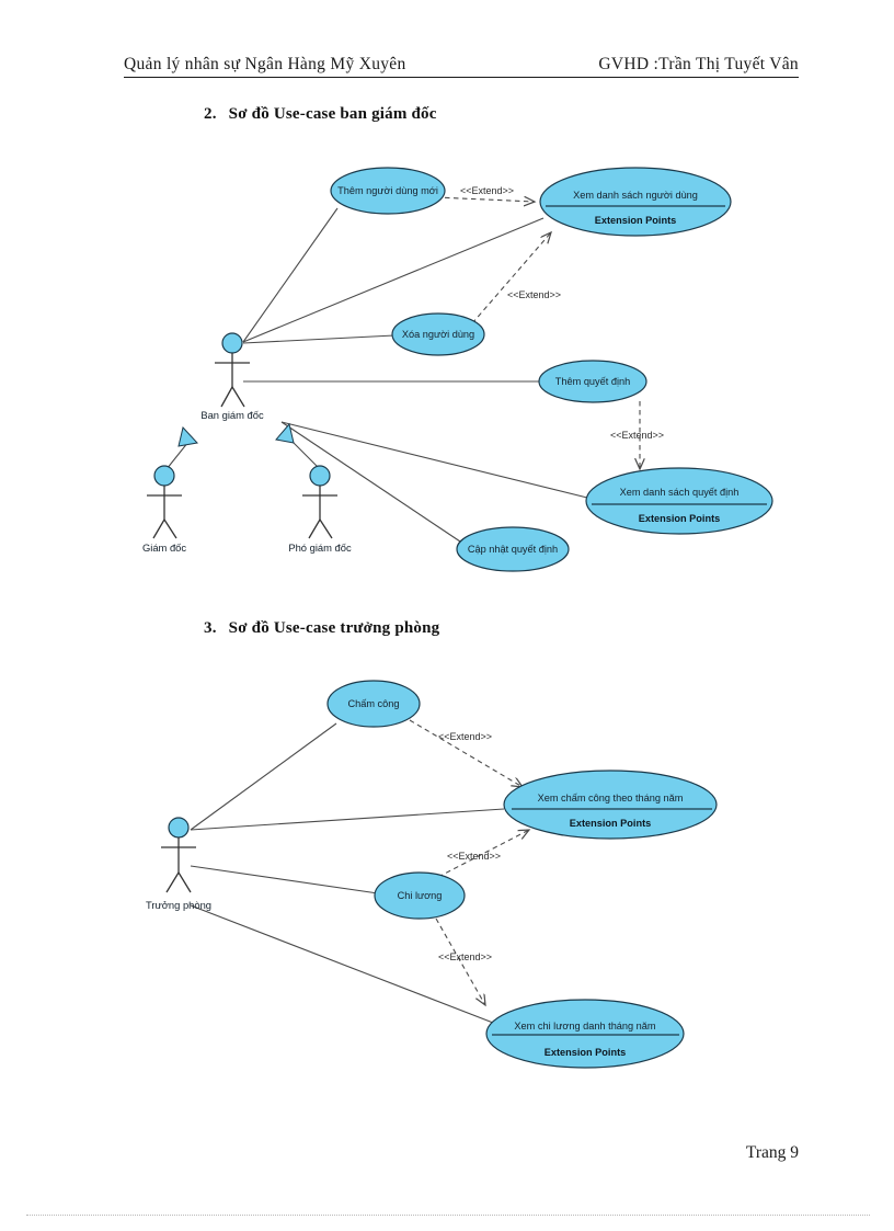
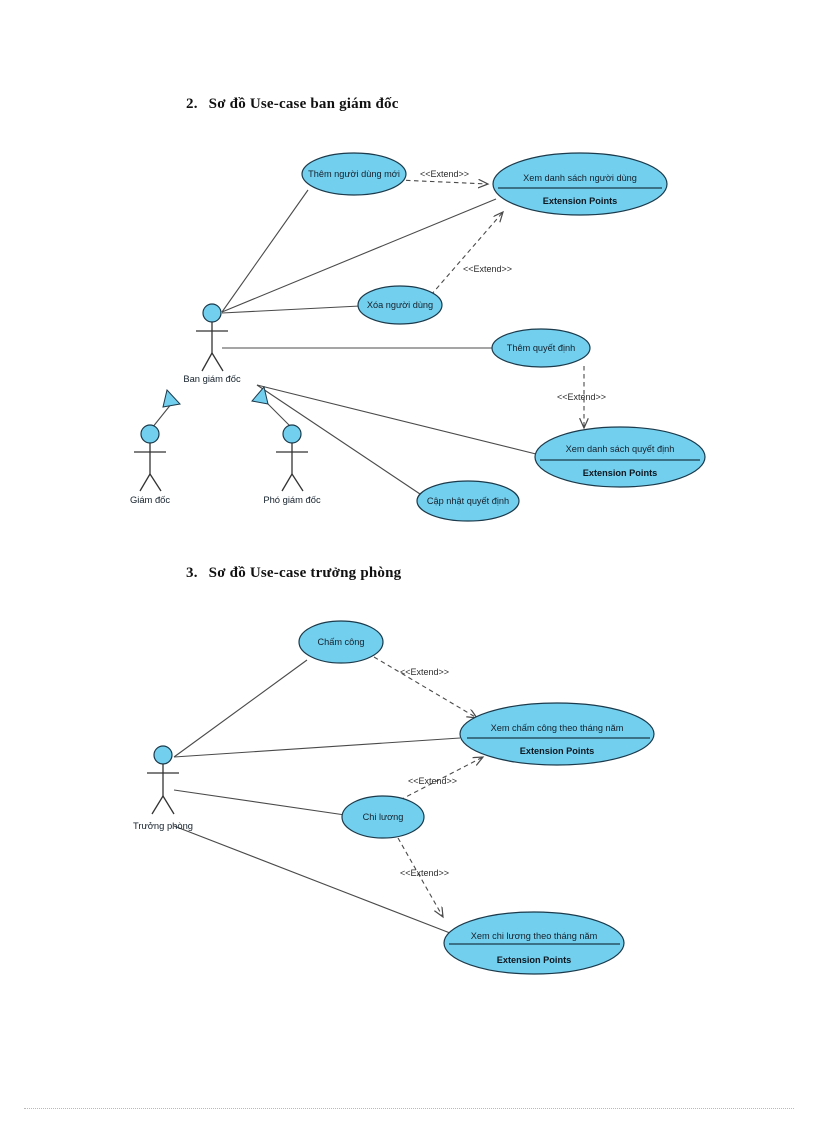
- Quản lý nhân sự Ngân Hàng Mỹ Xuyên
- GVHD :Trần Thị Tuyết Vân
  2. Sơ đồ Use-case ban giám đốc
  3. Sơ đồ Use-case trưởng phòng
  <<Extend>>
  <<Extend>>
  <<Extend>>
  Thêm người dùng mới
  Xem danh sách người dùng
  Extension Points
  Xóa người dùng
  Thêm quyết định
  Xem danh sách quyết định
  Extension Points
  Cập nhật quyết định
  Ban giám đốc
  Giám đốc
  Phó giám đốc
  <<Extend>>
  <<Extend>>
  <<Extend>>
  Chấm công
  Xem chấm công theo tháng năm
  Extension Points
  Chi lương
- Xem chi lương danh tháng năm
+ Xem chi lương theo tháng năm
  Extension Points
  Trưởng phòng
- Trang 9
